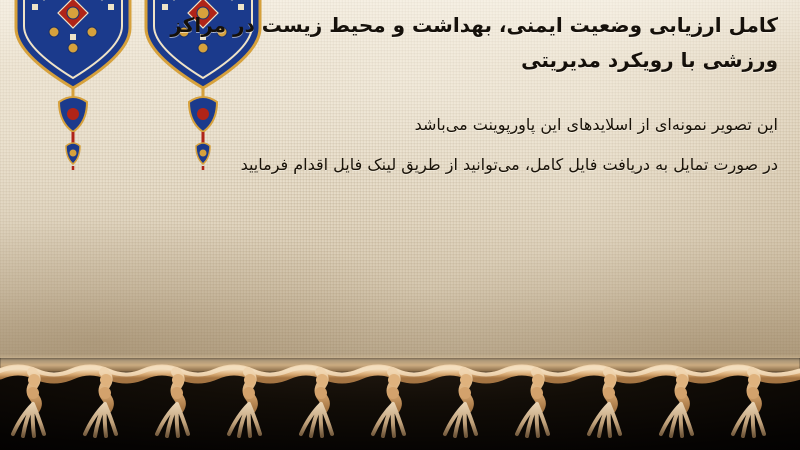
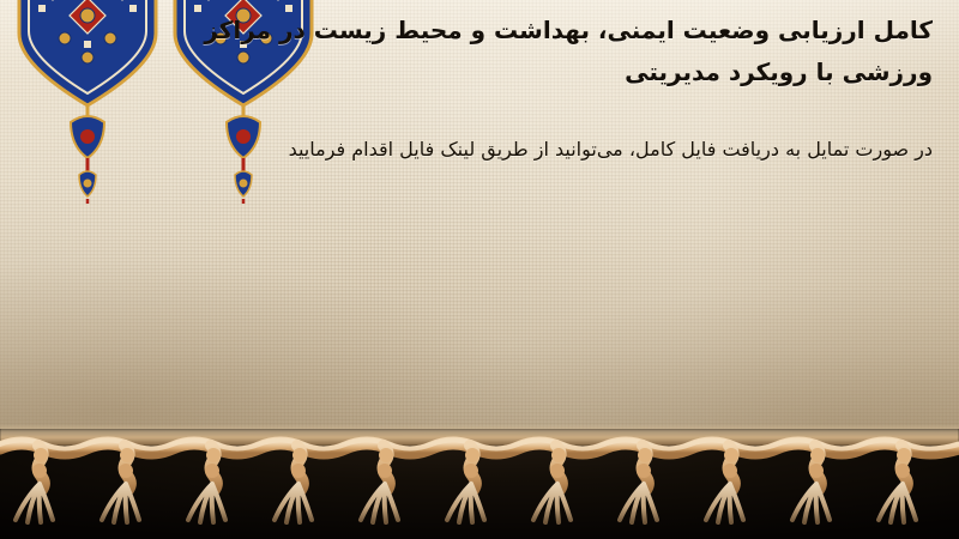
  کامل ارزیابی وضعیت ایمنی، بهداشت و محیط زیست در مراکز
  ورزشی با رویکرد مدیریتی
- این تصویر نمونهای از اسلایدهای این پاورپوینت می‌باشد
  در صورت تمایل به دریافت فایل کامل، میتوانید از طریق لینک فایل اقدام فرمایید
